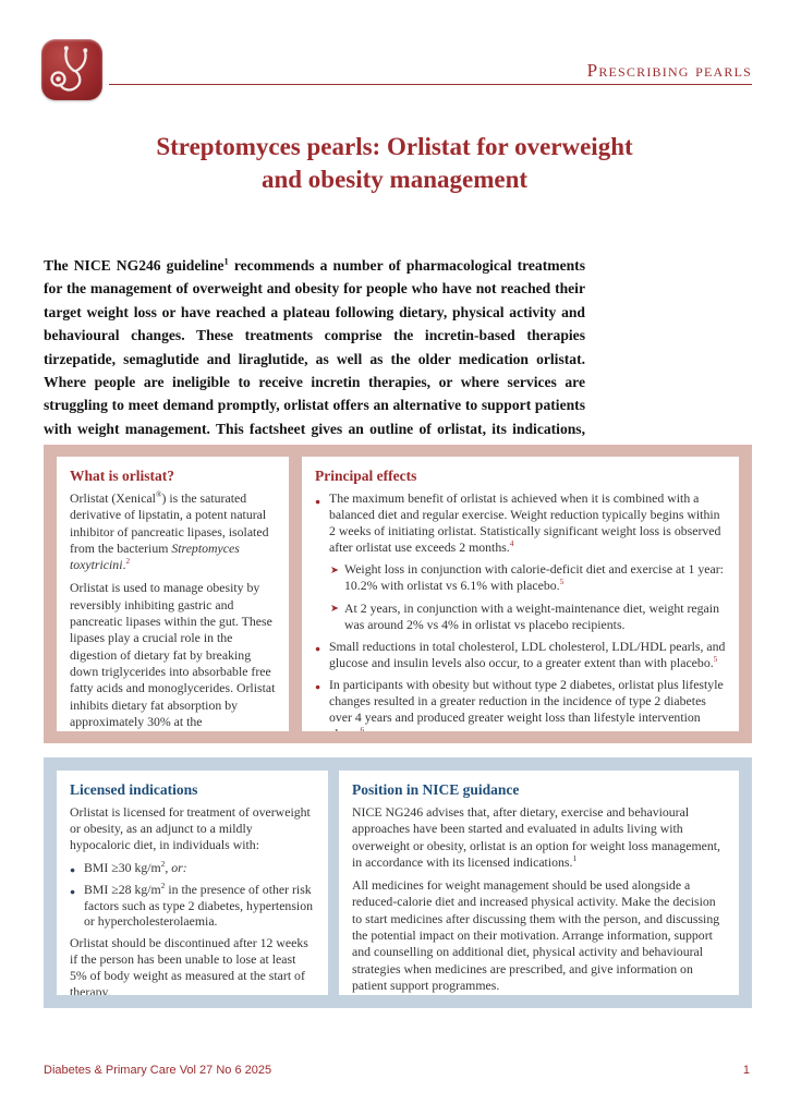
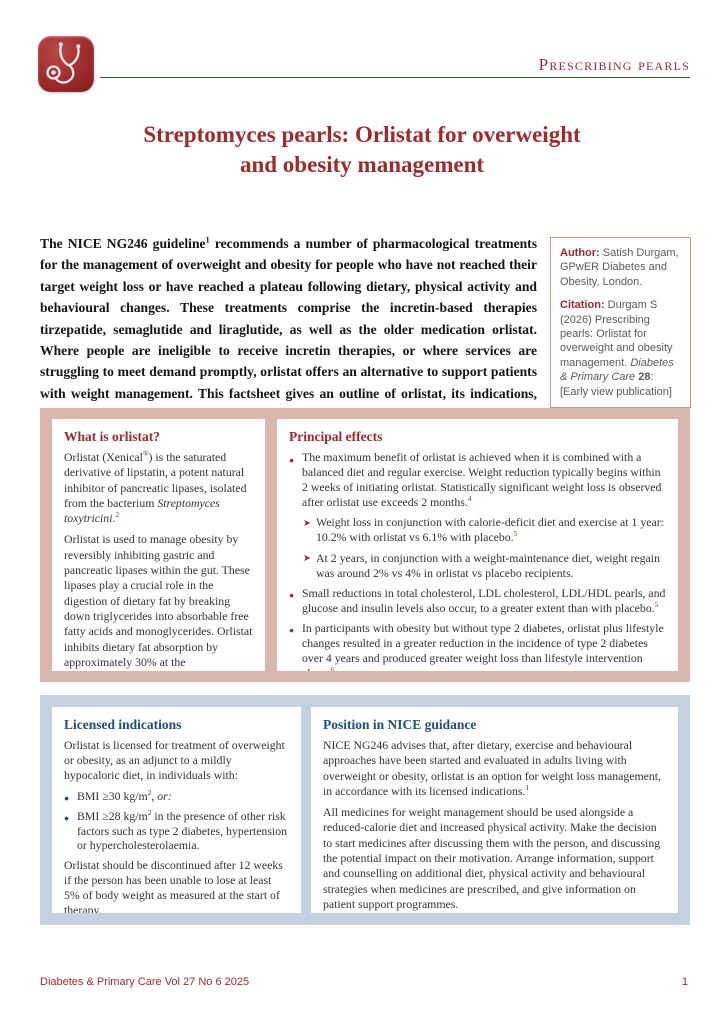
  Prescribing pearls
  Streptomyces pearls: Orlistat for overweight
  and obesity management
  The NICE NG246 guideline1 recommends a number of pharmacological treatments for the management of overweight and obesity for people who have not reached their target weight loss or have reached a plateau following dietary, physical activity and behavioural changes. These treatments comprise the incretin-based therapies tirzepatide, semaglutide and liraglutide, as well as the older medication orlistat. Where people are ineligible to receive incretin therapies, or where services are struggling to meet demand promptly, orlistat offers an alternative to support patients with weight management. This factsheet gives an outline of orlistat, its indications,
+ Author: Satish Durgam, GPwER Diabetes and Obesity, London.
+ Citation: Durgam S (2026) Prescribing pearls: Orlistat for overweight and obesity management. Diabetes & Primary Care 28: [Early view publication]
  What is orlistat?
  Orlistat (Xenical®) is the saturated derivative of lipstatin, a potent natural inhibitor of pancreatic lipases, isolated from the bacterium Streptomyces toxytricini.2
  Orlistat is used to manage obesity by reversibly inhibiting gastric and pancreatic lipases within the gut. These lipases play a crucial role in the digestion of dietary fat by breaking down triglycerides into absorbable free fatty acids and monoglycerides. Orlistat inhibits dietary fat absorption by approximately 30% at the
  Principal effects
  ●
  The maximum benefit of orlistat is achieved when it is combined with a balanced diet and regular exercise. Weight reduction typically begins within 2 weeks of initiating orlistat. Statistically significant weight loss is observed after orlistat use exceeds 2 months.4
  ➤
  Weight loss in conjunction with calorie-deficit diet and exercise at 1 year: 10.2% with orlistat vs 6.1% with placebo.5
  ➤
  At 2 years, in conjunction with a weight-maintenance diet, weight regain was around 2% vs 4% in orlistat vs placebo recipients.
  ●
  Small reductions in total cholesterol, LDL cholesterol, LDL/HDL pearls, and glucose and insulin levels also occur, to a greater extent than with placebo.5
  ●
  In participants with obesity but without type 2 diabetes, orlistat plus lifestyle changes resulted in a greater reduction in the incidence of type 2 diabetes over 4 years and produced greater weight loss than lifestyle intervention6
  Licensed indications
  Orlistat is licensed for treatment of overweight or obesity, as an adjunct to a mildly hypocaloric diet, in individuals with:
  ●
  BMI ≥30 kg/m2, or:
  ●
  BMI ≥28 kg/m2 in the presence of other risk factors such as type 2 diabetes, hypertension or hypercholesterolaemia.
  Orlistat should be discontinued after 12 weeks if the person has been unable to lose at least 5% of body weight as measured at the start of therapy.
  Position in NICE guidance
  NICE NG246 advises that, after dietary, exercise and behavioural approaches have been started and evaluated in adults living with overweight or obesity, orlistat is an option for weight loss management, in accordance with its licensed indications.1
  All medicines for weight management should be used alongside a reduced-calorie diet and increased physical activity. Make the decision to start medicines after discussing them with the person, and discussing the potential impact on their motivation. Arrange information, support and counselling on additional diet, physical activity and behavioural strategies when medicines are prescribed, and give information on patient support programmes.
  Diabetes & Primary Care Vol 27 No 6 2025
  1
